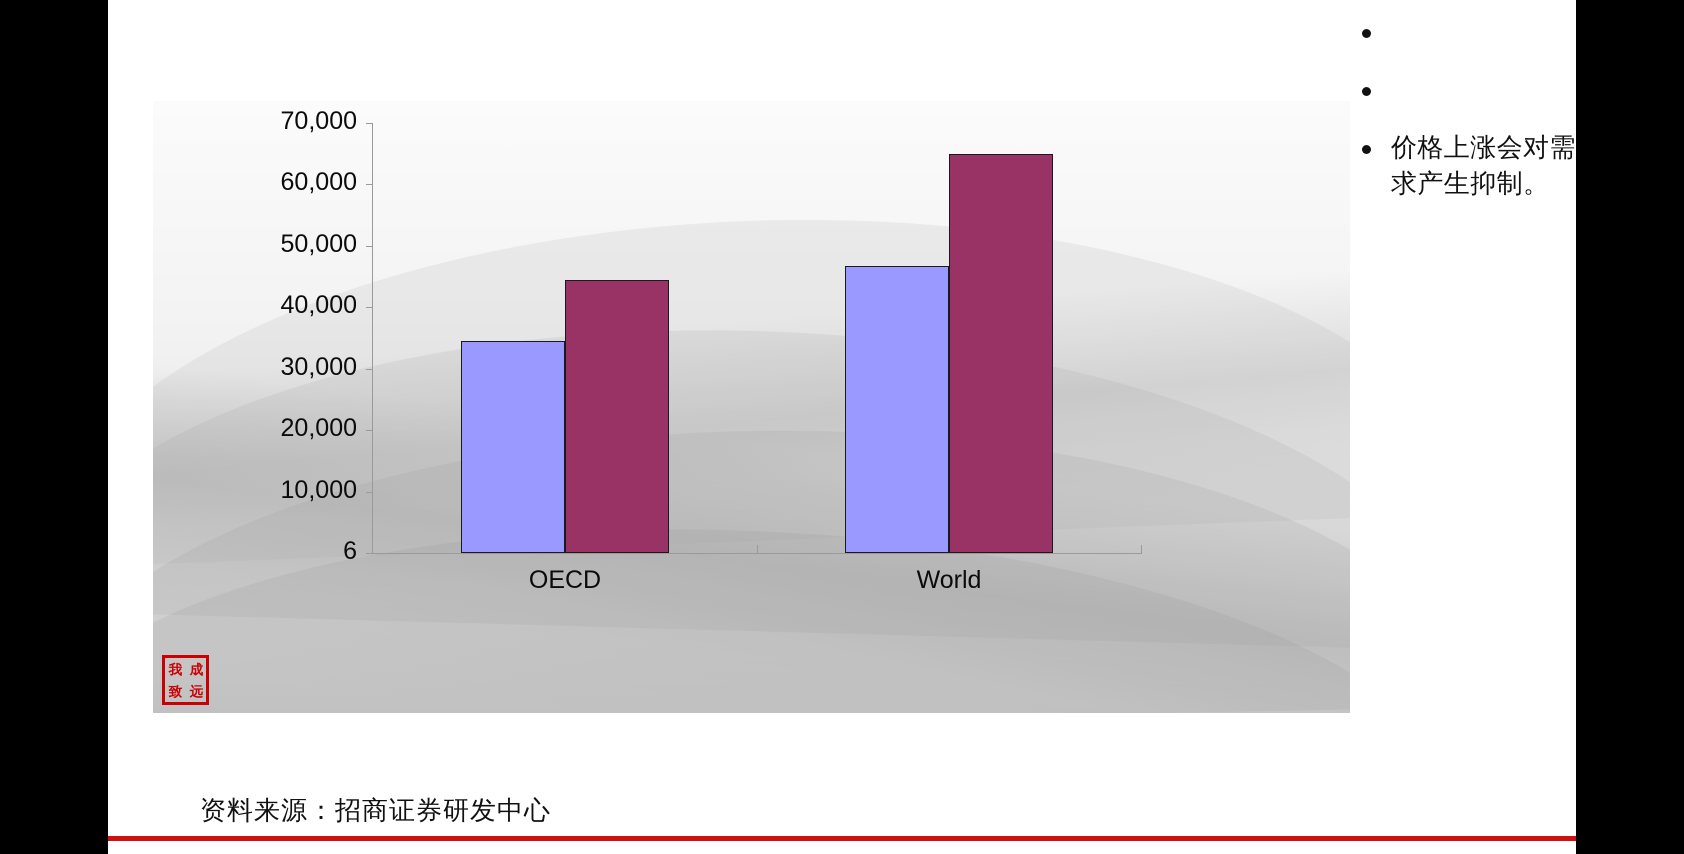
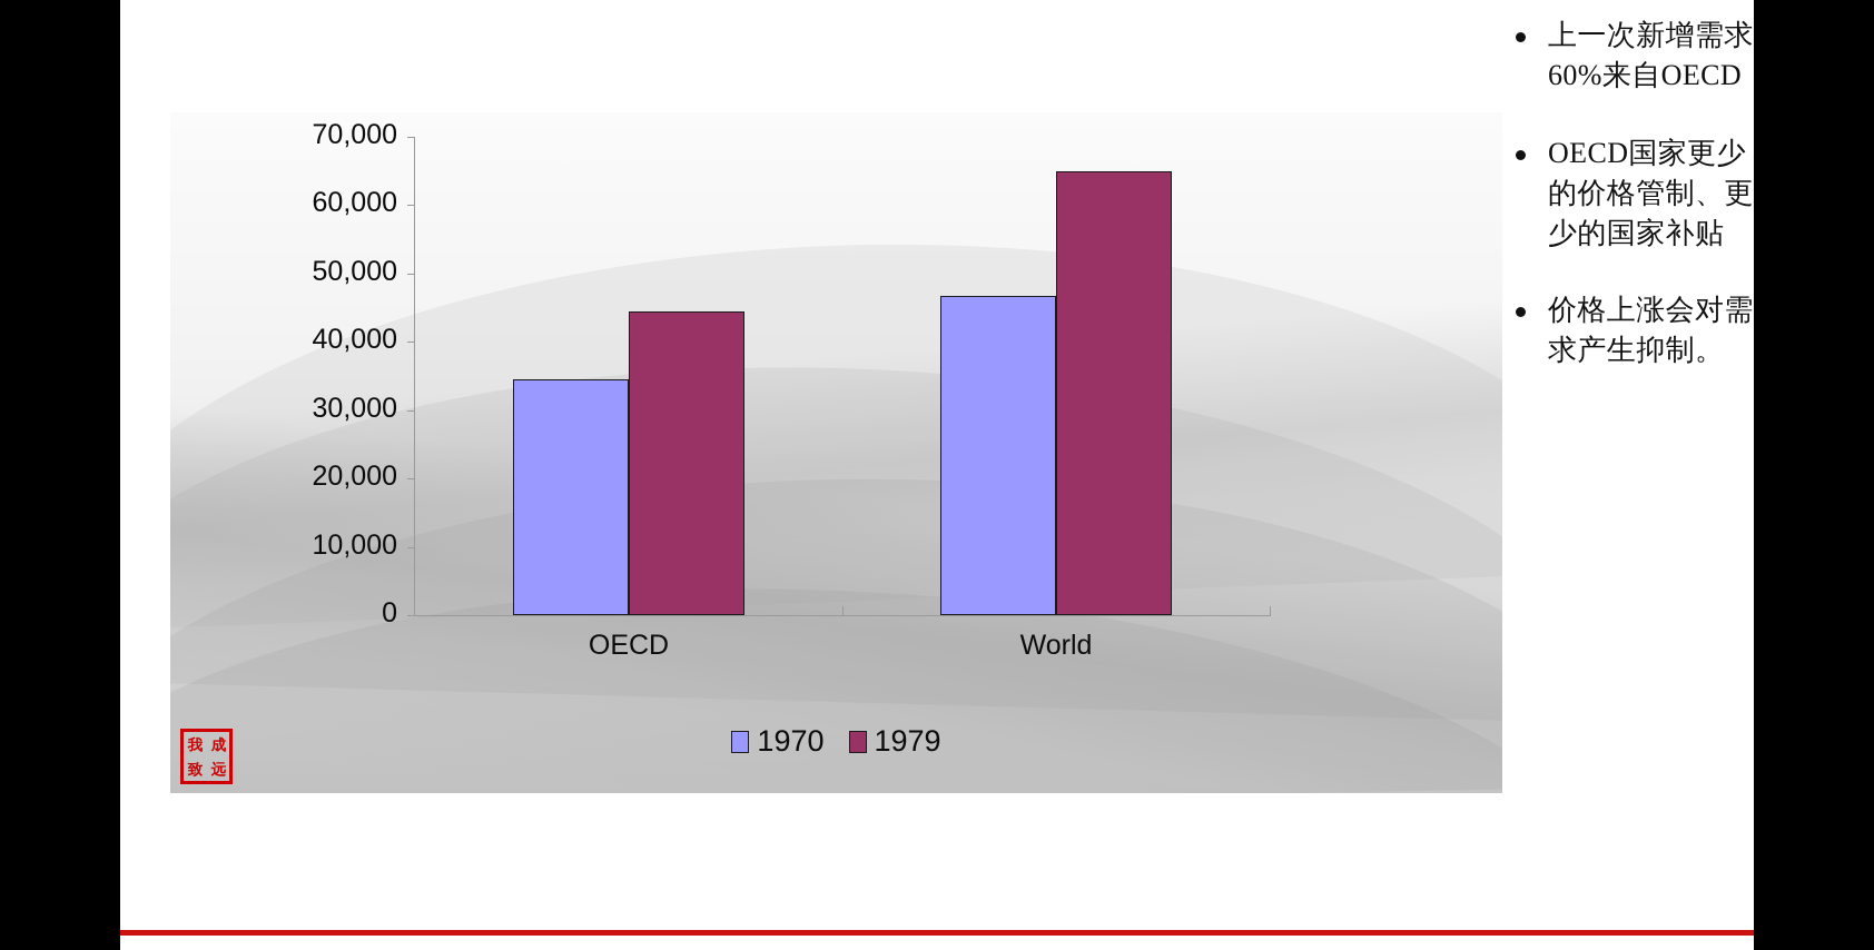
- 6
+ 0
  10,000
  20,000
  30,000
  40,000
  50,000
  60,000
  70,000
  OECD
  World
+ 1970
+ 1979
  我
  成
  致
  远
+ 上一次新增需求60%来自OECD
+ OECD国家更少的价格管制、更少的国家补贴
  价格上涨会对需求产生抑制。
- 资料来源：招商证券研发中心
